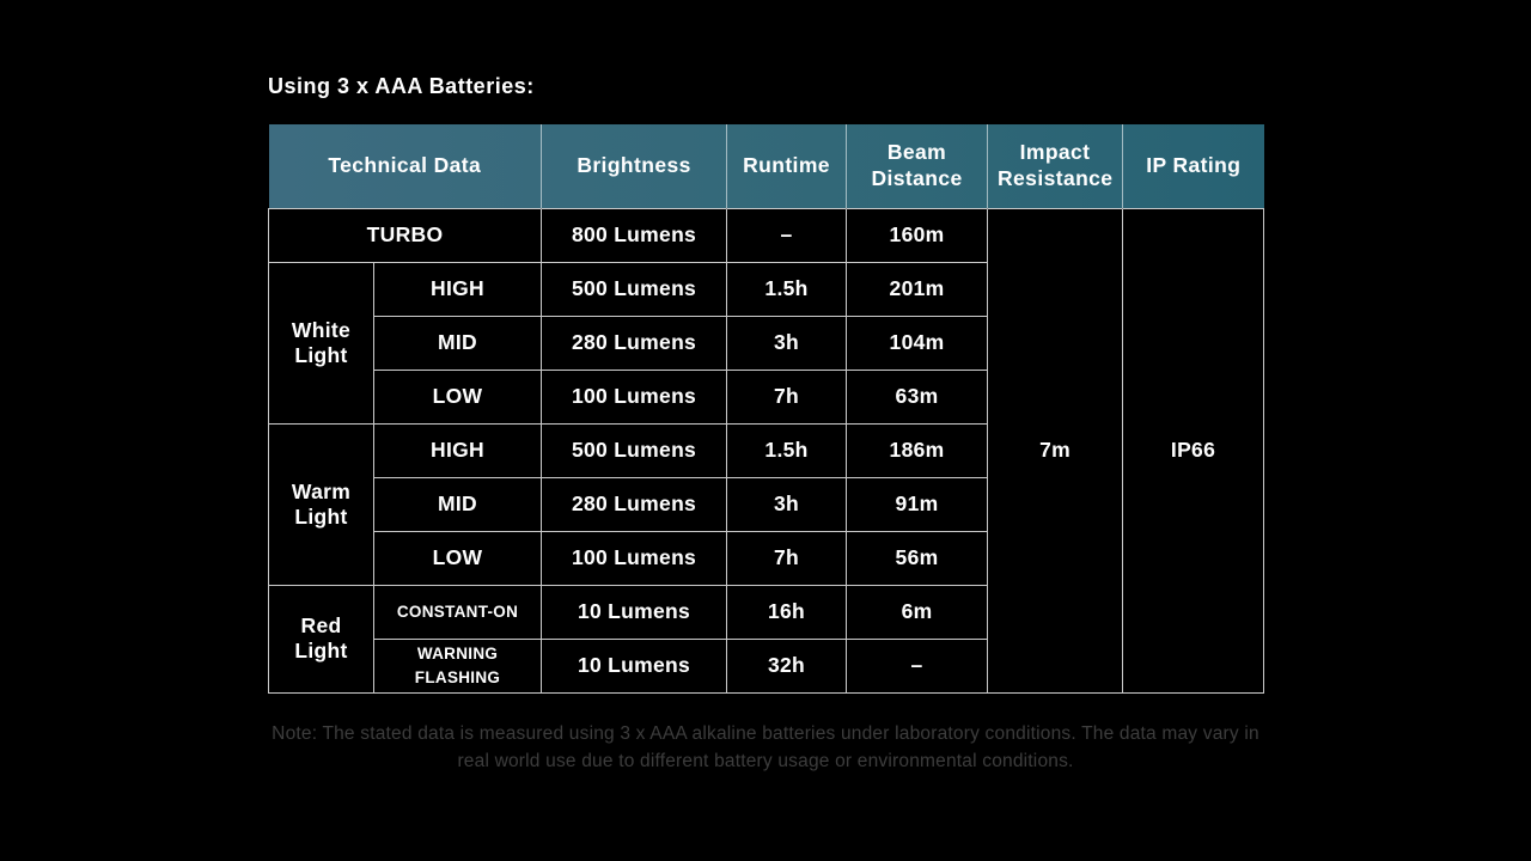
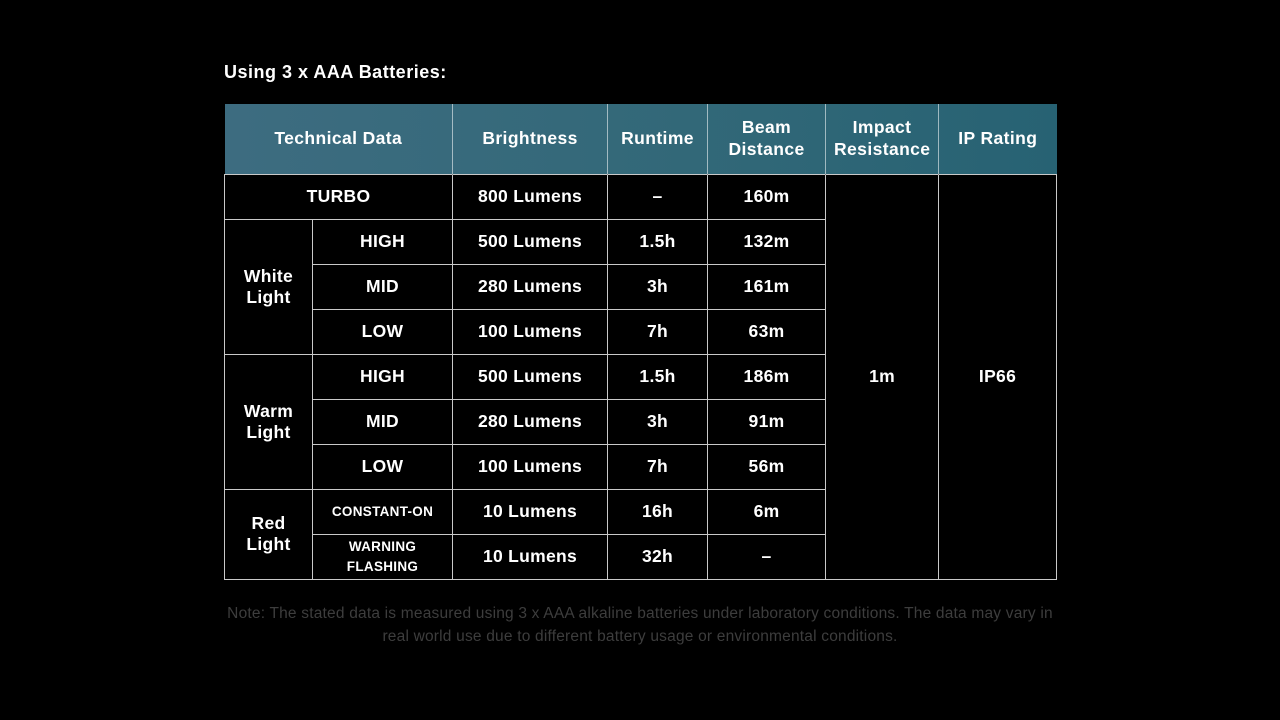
  Using 3 x AAA Batteries:
  Technical Data	Brightness	Runtime	Beam Distance	Impact Resistance	IP Rating
- TURBO	800 Lumens	–	160m	7m	IP66
+ TURBO	800 Lumens	–	160m	1m	IP66
- White Light	HIGH	500 Lumens	1.5h	201m
+ White Light	HIGH	500 Lumens	1.5h	132m
- MID	280 Lumens	3h	104m
+ MID	280 Lumens	3h	161m
  LOW	100 Lumens	7h	63m
  Warm Light	HIGH	500 Lumens	1.5h	186m
  MID	280 Lumens	3h	91m
  LOW	100 Lumens	7h	56m
  Red Light	CONSTANT-ON	10 Lumens	16h	6m
  WARNING FLASHING	10 Lumens	32h	–
  Note: The stated data is measured using 3 x AAA alkaline batteries under laboratory conditions. The data may vary in real world use due to different battery usage or environmental conditions.
